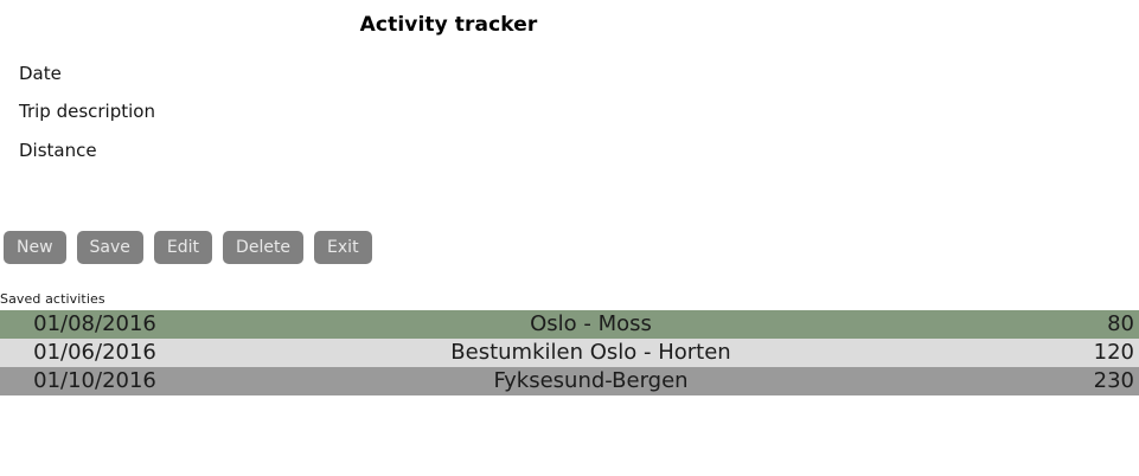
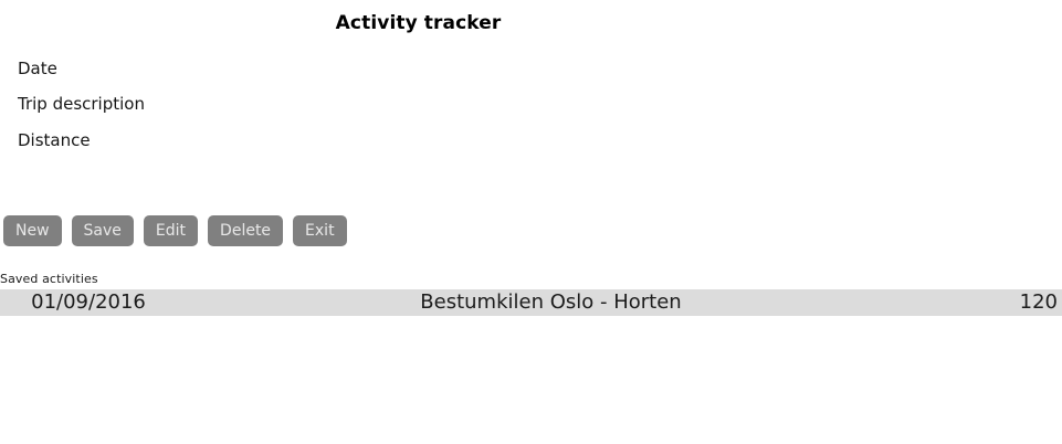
  Activity tracker
  Date
  Trip description
  Distance
  New
  Save
  Edit
  Delete
  Exit
  Saved activities
- 01/08/2016	Oslo - Moss	80
- 01/06/2016	Bestumkilen Oslo - Horten	120
+ 01/09/2016	Bestumkilen Oslo - Horten	120
- 01/10/2016	Fyksesund-Bergen	230
